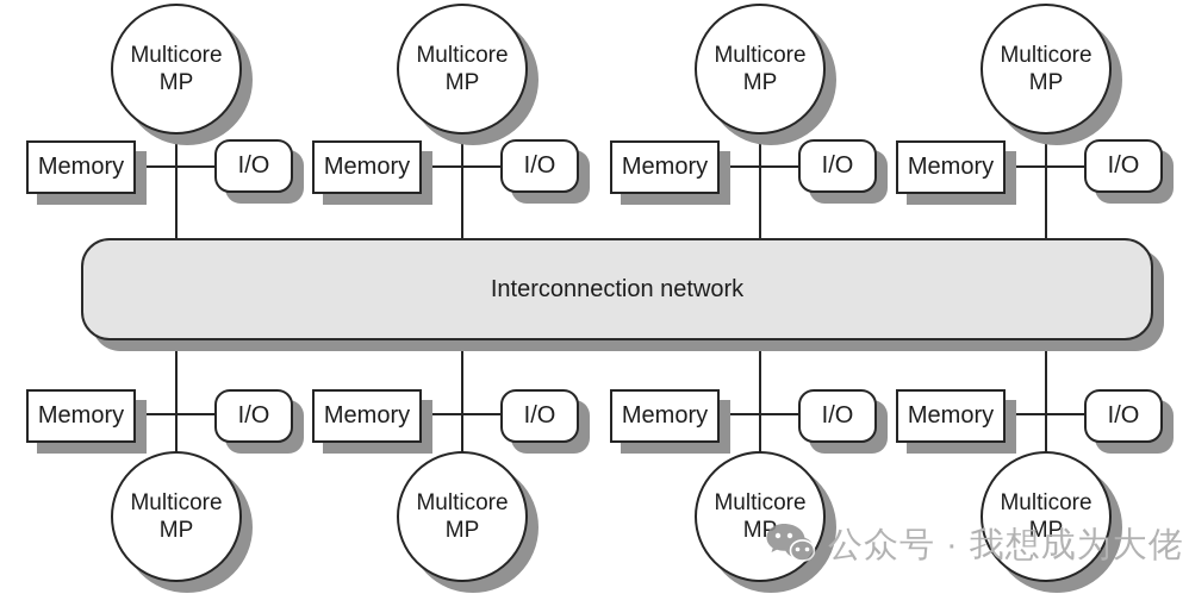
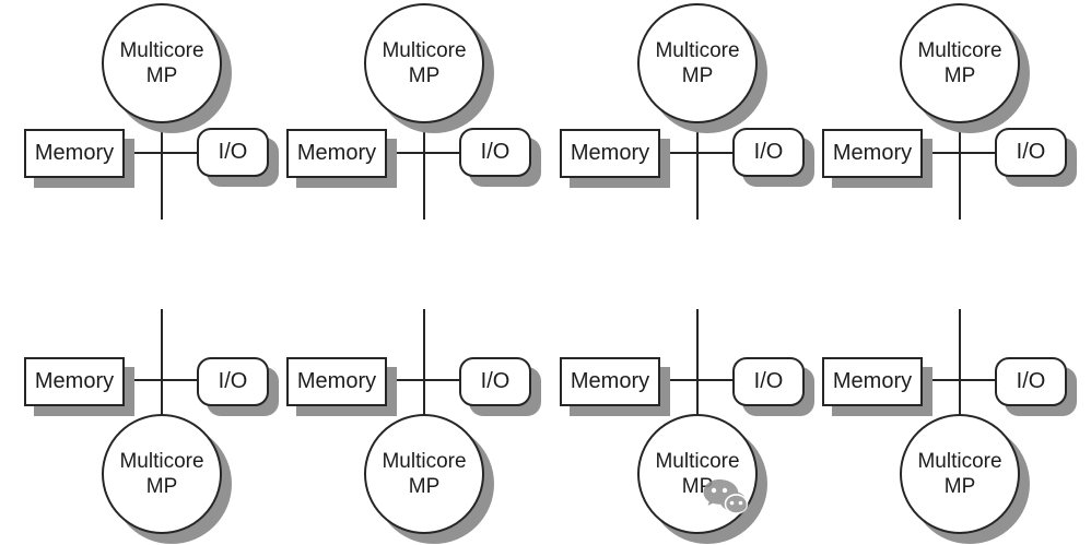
  Multicore
  MP
  Memory
  I/O
  Multicore
  MP
  Memory
  I/O
  Multicore
  MP
  Memory
  I/O
  Multicore
  MP
  Memory
  I/O
  Multicore
  MP
  Memory
  I/O
  Multicore
  MP
  Memory
  I/O
  Multicore
  MP
  Memory
  I/O
  Multicore
  MP
  Memory
  I/O
- Interconnection network
- 公众号 · 我想成为大佬
